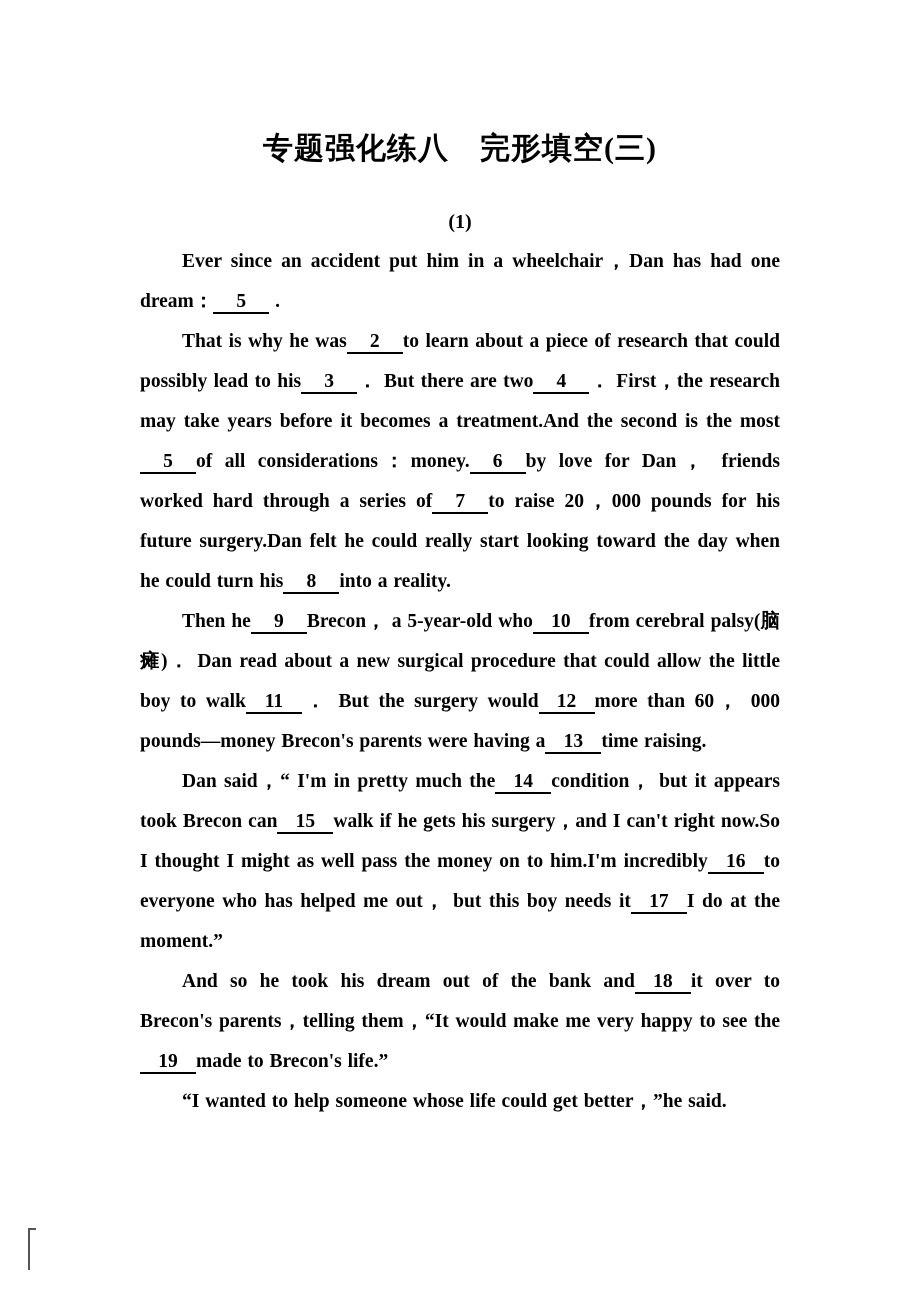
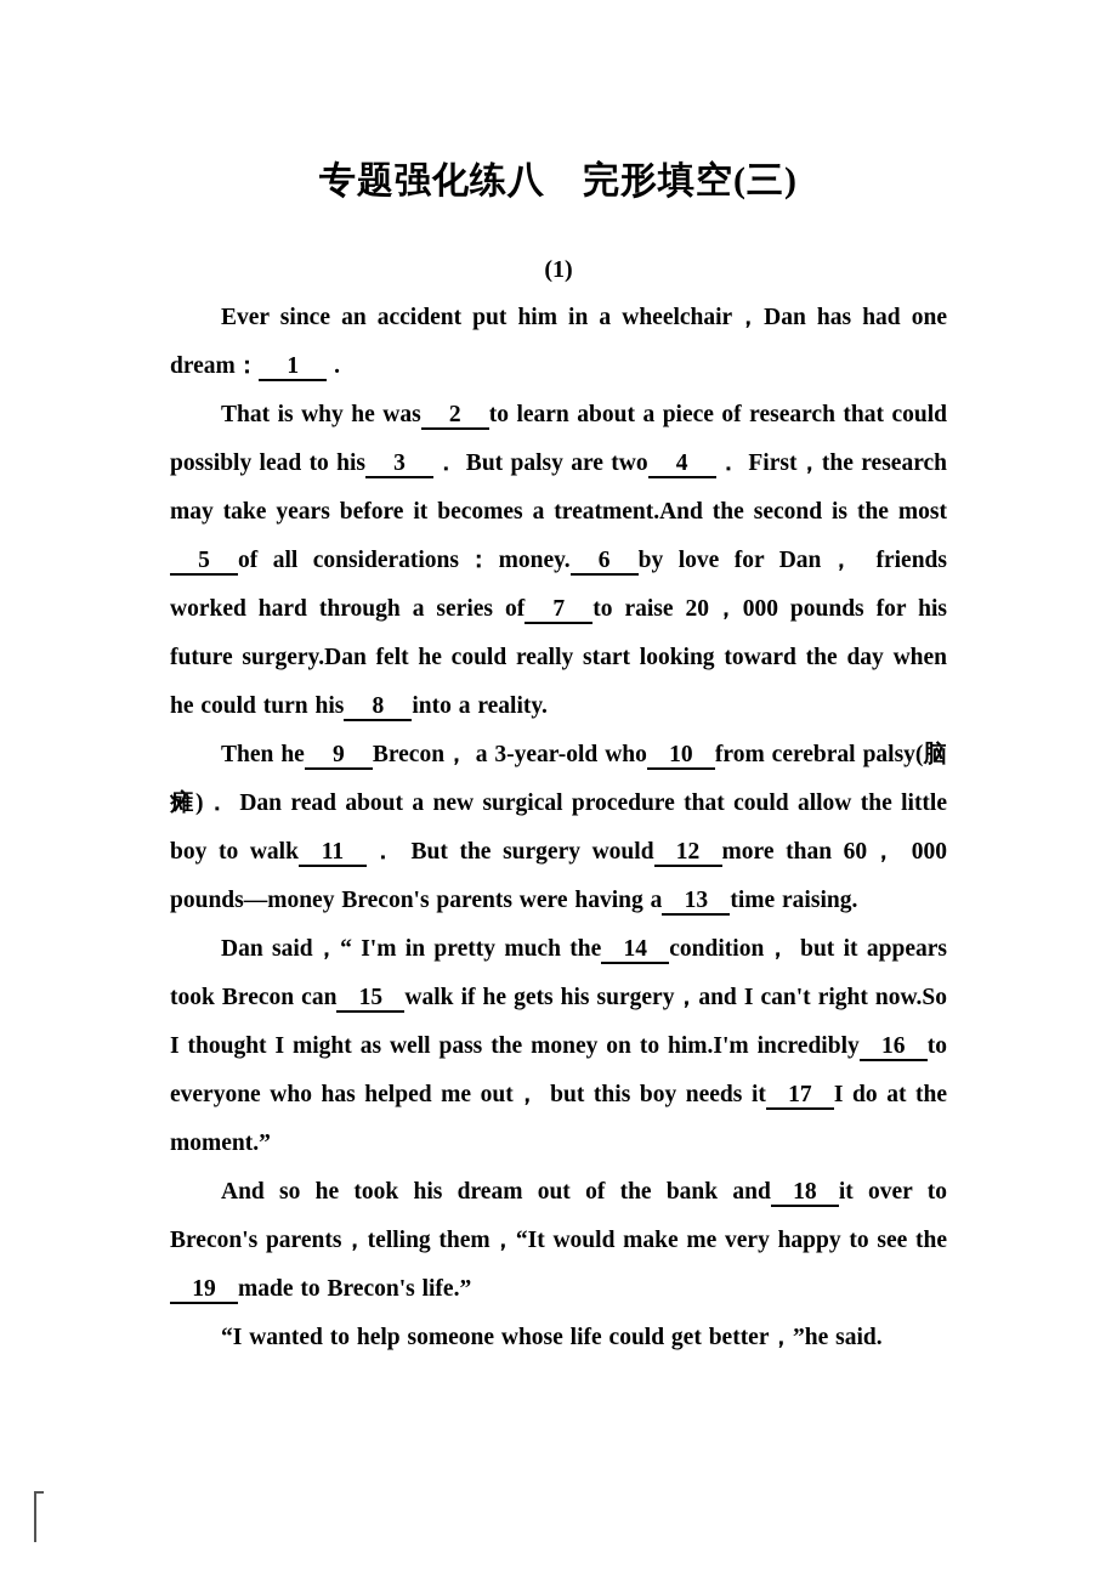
  专题强化练八 完形填空(三)
  (1)
- Ever since an accident put him in a wheelchair，Dan has had one dream： 5 .
+ Ever since an accident put him in a wheelchair，Dan has had one dream： 1 .
- That is why he was 2 to learn about a piece of research that could possibly lead to his 3 ． But there are two 4 ． First，the research may take years before it becomes a treatment.And the second is the most5 of all considerations：money. 6 by love for Dan， friends worked hard through a series of 7 to raise 20，000 pounds for his future surgery.Dan felt he could really start looking toward the day when he could turn his 8 into a reality.
+ That is why he was 2 to learn about a piece of research that could possibly lead to his 3 ． But palsy are two 4 ． First，the research may take years before it becomes a treatment.And the second is the most5 of all considerations：money. 6 by love for Dan， friends worked hard through a series of 7 to raise 20，000 pounds for his future surgery.Dan felt he could really start looking toward the day when he could turn his 8 into a reality.
- Then he 9 Brecon， a 5-year-old who 10 from cerebral palsy(脑瘫)． Dan read about a new surgical procedure that could allow the little boy to walk 11 ． But the surgery would 12 more than 60， 000 pounds—money Brecon's parents were having a 13 time raising.
+ Then he 9 Brecon， a 3-year-old who 10 from cerebral palsy(脑瘫)． Dan read about a new surgical procedure that could allow the little boy to walk 11 ． But the surgery would 12 more than 60， 000 pounds—money Brecon's parents were having a 13 time raising.
  Dan said，“ I'm in pretty much the 14 condition， but it appears took Brecon can 15 walk if he gets his surgery，and I can't right now.So I thought I might as well pass the money on to him.I'm incredibly 16 to everyone who has helped me out， but this boy needs it 17 I do at the moment.”
  And so he took his dream out of the bank and 18 it over to Brecon's parents，telling them，“It would make me very happy to see the19 made to Brecon's life.”
  “I wanted to help someone whose life could get better，”he said.
